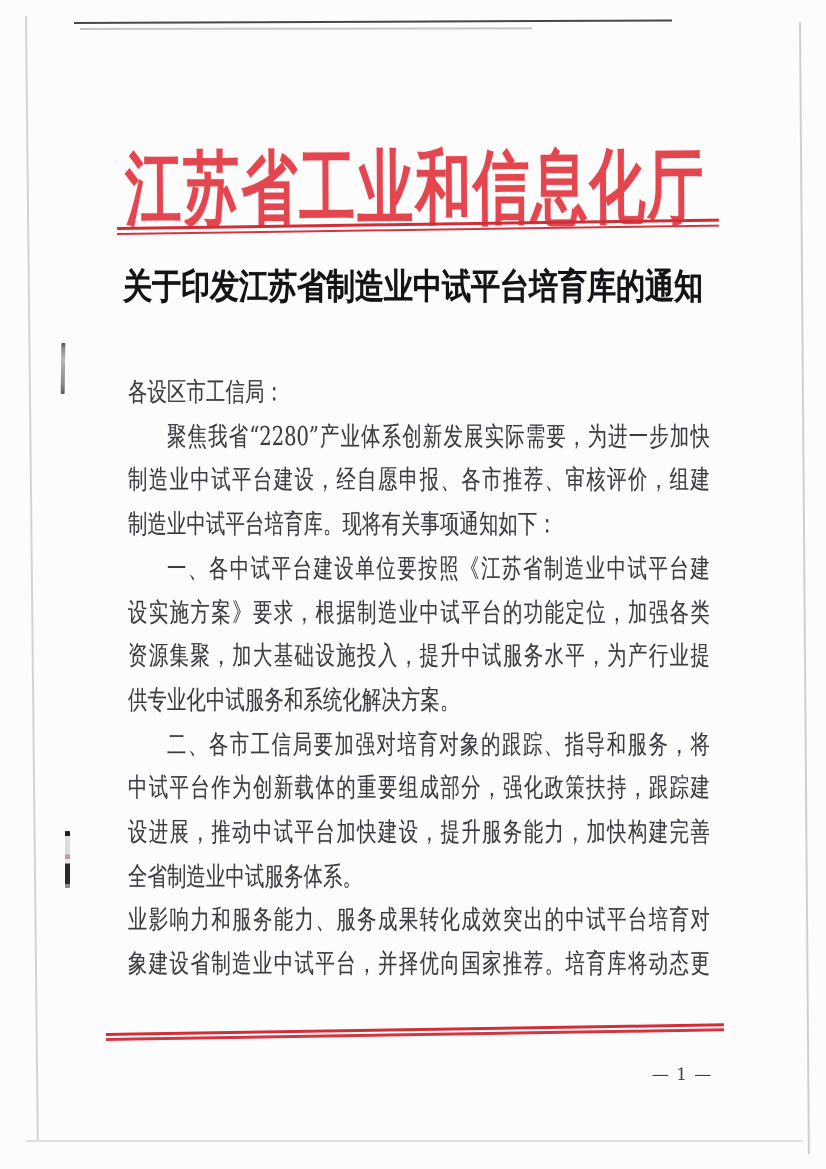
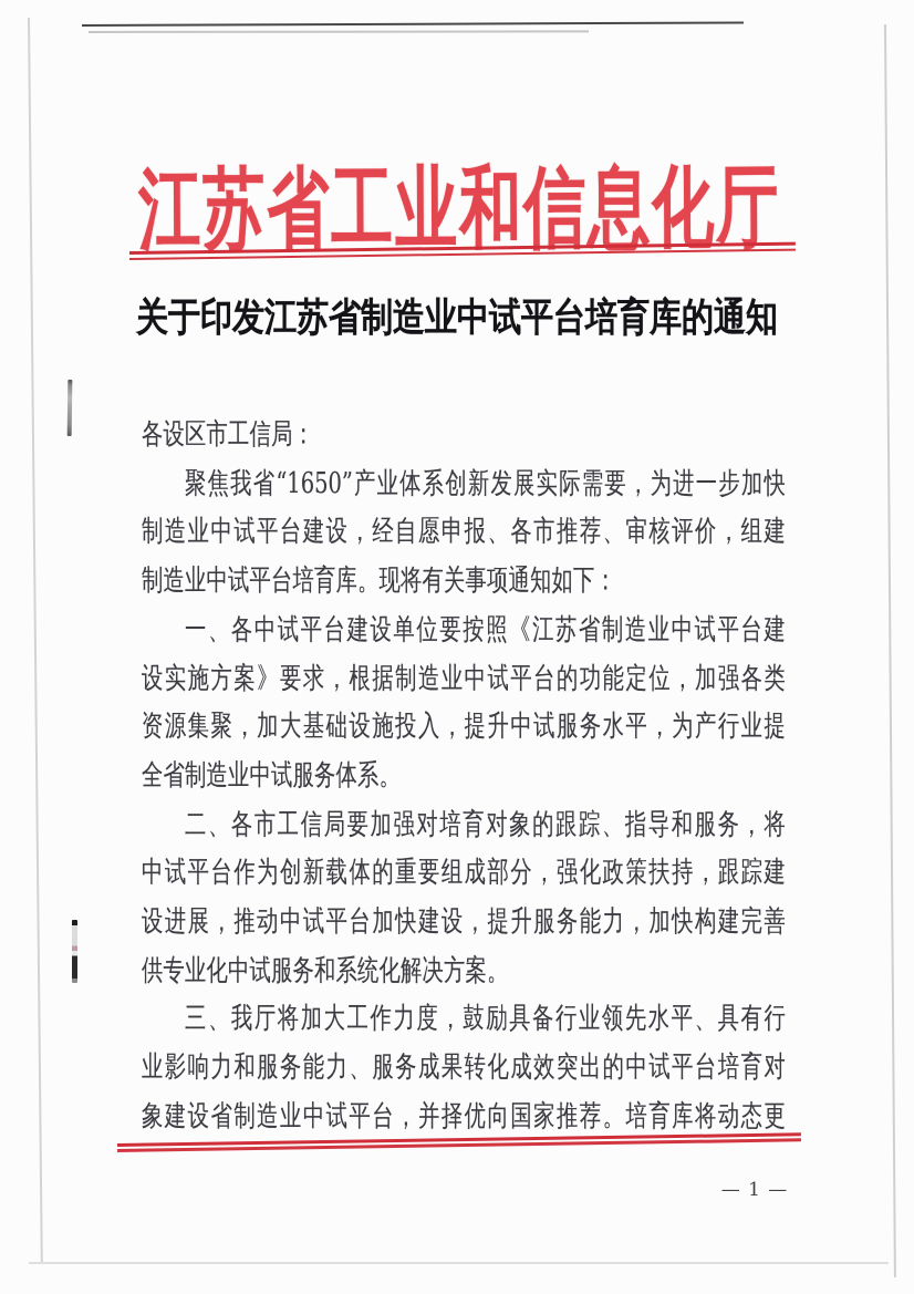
  江苏省工业和信息化厅
  关于印发江苏省制造业中试平台培育库的通知
  各设区市工信局：
- 聚焦我省“2280”产业体系创新发展实际需要，为进一步加快
+ 聚焦我省“1650”产业体系创新发展实际需要，为进一步加快
  制造业中试平台建设，经自愿申报、各市推荐、审核评价，组建
  制造业中试平台培育库。现将有关事项通知如下：
  一、各中试平台建设单位要按照《江苏省制造业中试平台建
  设实施方案》要求，根据制造业中试平台的功能定位，加强各类
  资源集聚，加大基础设施投入，提升中试服务水平，为产行业提
- 供专业化中试服务和系统化解决方案。
+ 全省制造业中试服务体系。
  二、各市工信局要加强对培育对象的跟踪、指导和服务，将
  中试平台作为创新载体的重要组成部分，强化政策扶持，跟踪建
  设进展，推动中试平台加快建设，提升服务能力，加快构建完善
- 全省制造业中试服务体系。
+ 供专业化中试服务和系统化解决方案。
+ 三、我厅将加大工作力度，鼓励具备行业领先水平、具有行
  业影响力和服务能力、服务成果转化成效突出的中试平台培育对
  象建设省制造业中试平台，并择优向国家推荐。培育库将动态更
  — 1 —
